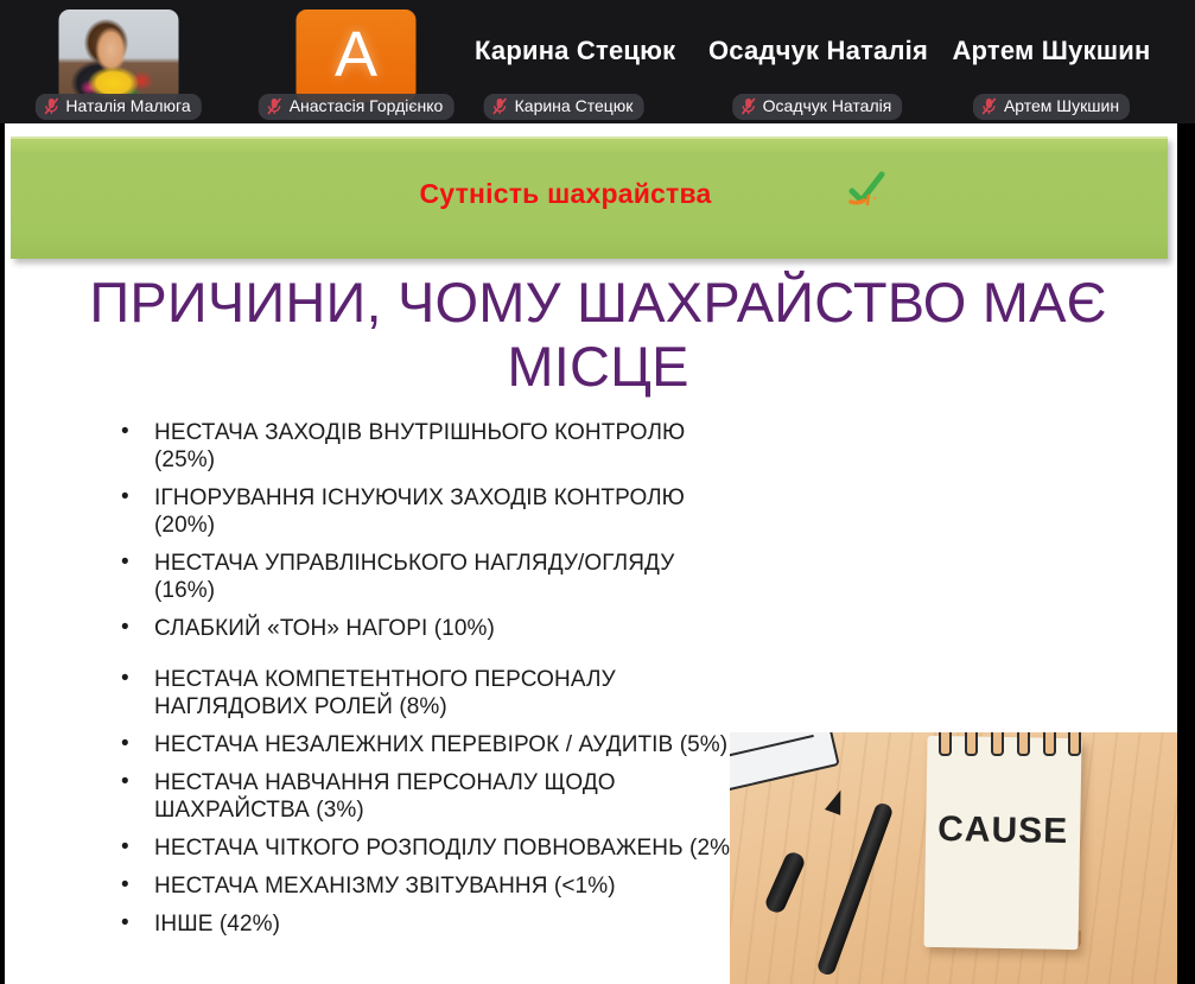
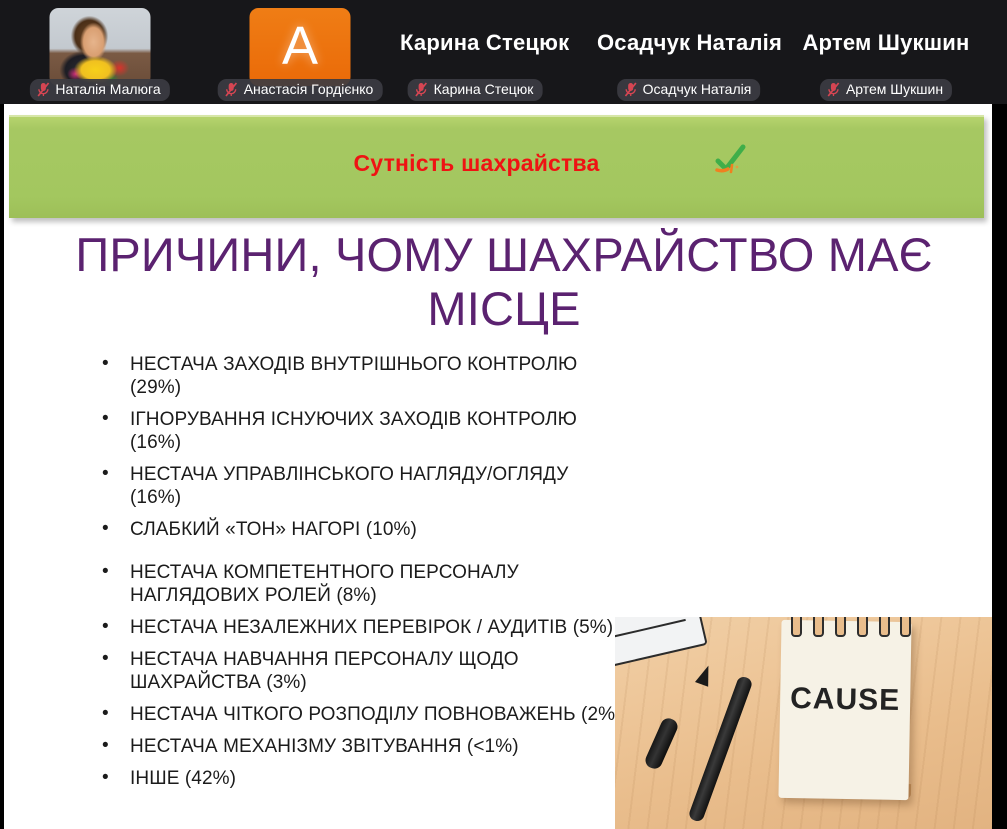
  Наталія Малюга
  A
  Анастасія Гордієнко
  Карина Стецюк
  Карина Стецюк
  Осадчук Наталія
  Осадчук Наталія
  Артем Шукшин
  Артем Шукшин
  Сутність шахрайства
  ПРИЧИНИ, ЧОМУ ШАХРАЙСТВО МАЄ МІСЦЕ
- НЕСТАЧА ЗАХОДІВ ВНУТРІШНЬОГО КОНТРОЛЮ (25%)
+ НЕСТАЧА ЗАХОДІВ ВНУТРІШНЬОГО КОНТРОЛЮ (29%)
- ІГНОРУВАННЯ ІСНУЮЧИХ ЗАХОДІВ КОНТРОЛЮ (20%)
+ ІГНОРУВАННЯ ІСНУЮЧИХ ЗАХОДІВ КОНТРОЛЮ (16%)
  НЕСТАЧА УПРАВЛІНСЬКОГО НАГЛЯДУ/ОГЛЯДУ (16%)
  СЛАБКИЙ «ТОН» НАГОРІ (10%)
  НЕСТАЧА КОМПЕТЕНТНОГО ПЕРСОНАЛУ НАГЛЯДОВИХ РОЛЕЙ (8%)
  НЕСТАЧА НЕЗАЛЕЖНИХ ПЕРЕВІРОК / АУДИТІВ (5%)
  НЕСТАЧА НАВЧАННЯ ПЕРСОНАЛУ ЩОДО ШАХРАЙСТВА (3%)
  НЕСТАЧА ЧІТКОГО РОЗПОДІЛУ ПОВНОВАЖЕНЬ (2%
  НЕСТАЧА МЕХАНІЗМУ ЗВІТУВАННЯ (<1%)
  ІНШЕ (42%)
  CAUSE
